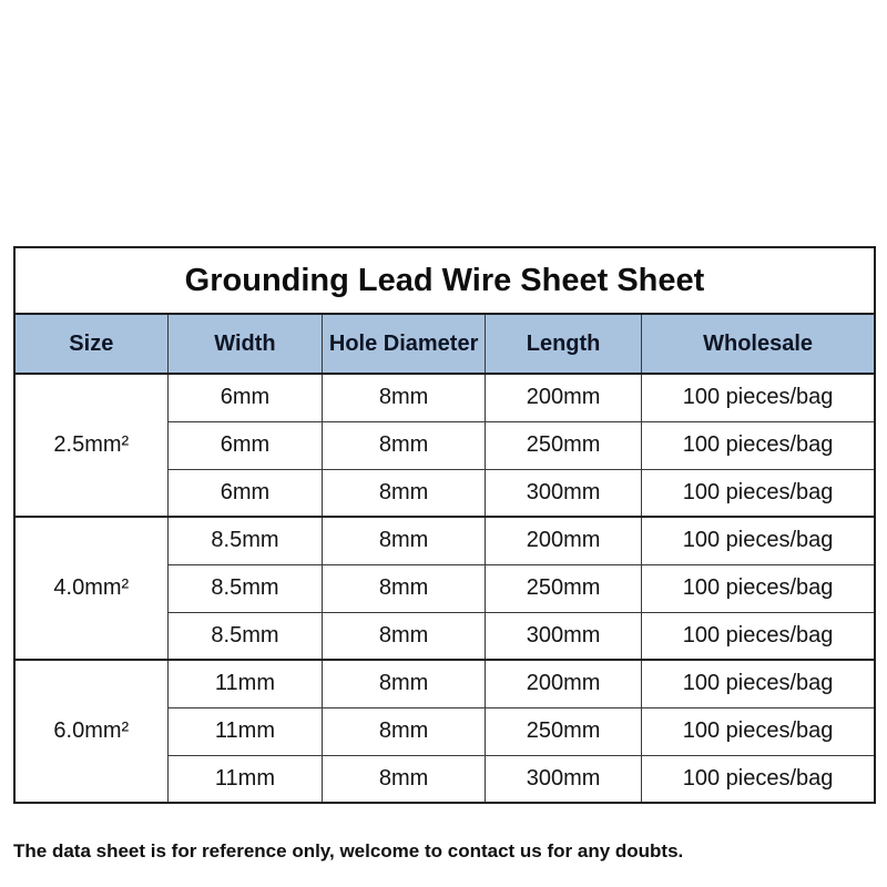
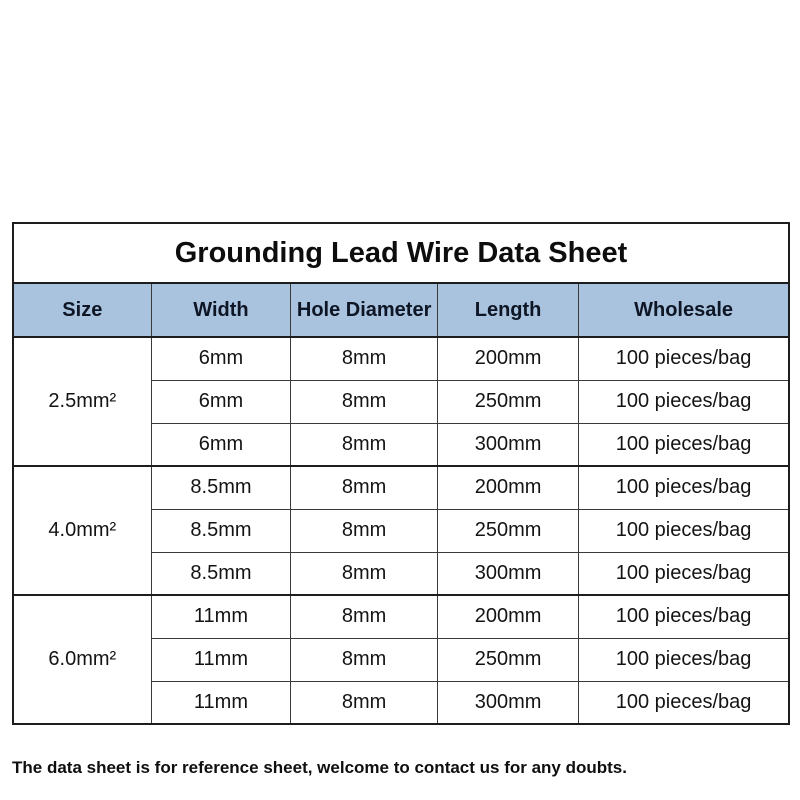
- Grounding Lead Wire Sheet Sheet
+ Grounding Lead Wire Data Sheet
  Size	Width	Hole Diameter	Length	Wholesale
  2.5mm²	6mm	8mm	200mm	100 pieces/bag
  6mm	8mm	250mm	100 pieces/bag
  6mm	8mm	300mm	100 pieces/bag
  4.0mm²	8.5mm	8mm	200mm	100 pieces/bag
  8.5mm	8mm	250mm	100 pieces/bag
  8.5mm	8mm	300mm	100 pieces/bag
  6.0mm²	11mm	8mm	200mm	100 pieces/bag
  11mm	8mm	250mm	100 pieces/bag
  11mm	8mm	300mm	100 pieces/bag
- The data sheet is for reference only, welcome to contact us for any doubts.
+ The data sheet is for reference sheet, welcome to contact us for any doubts.
